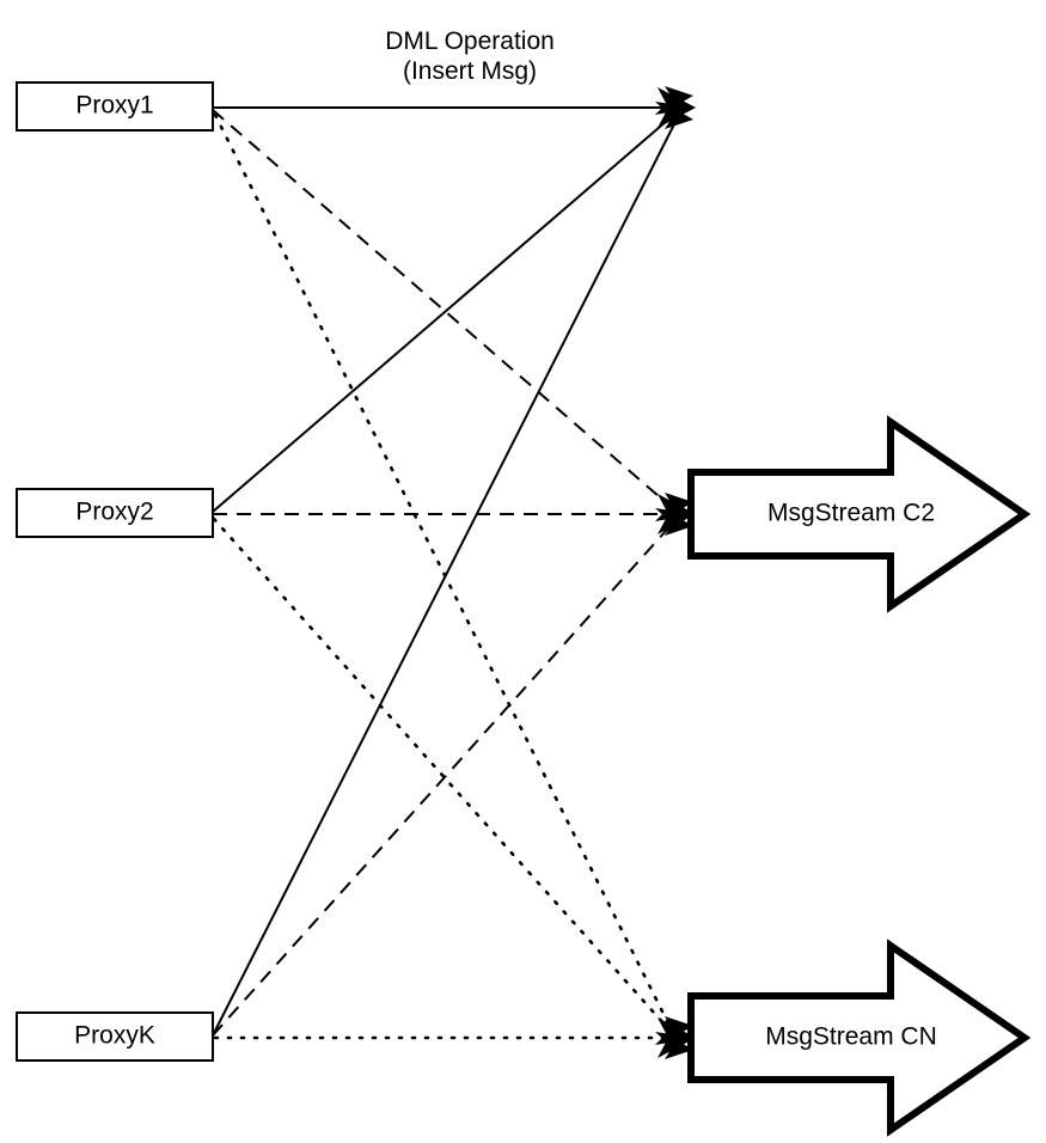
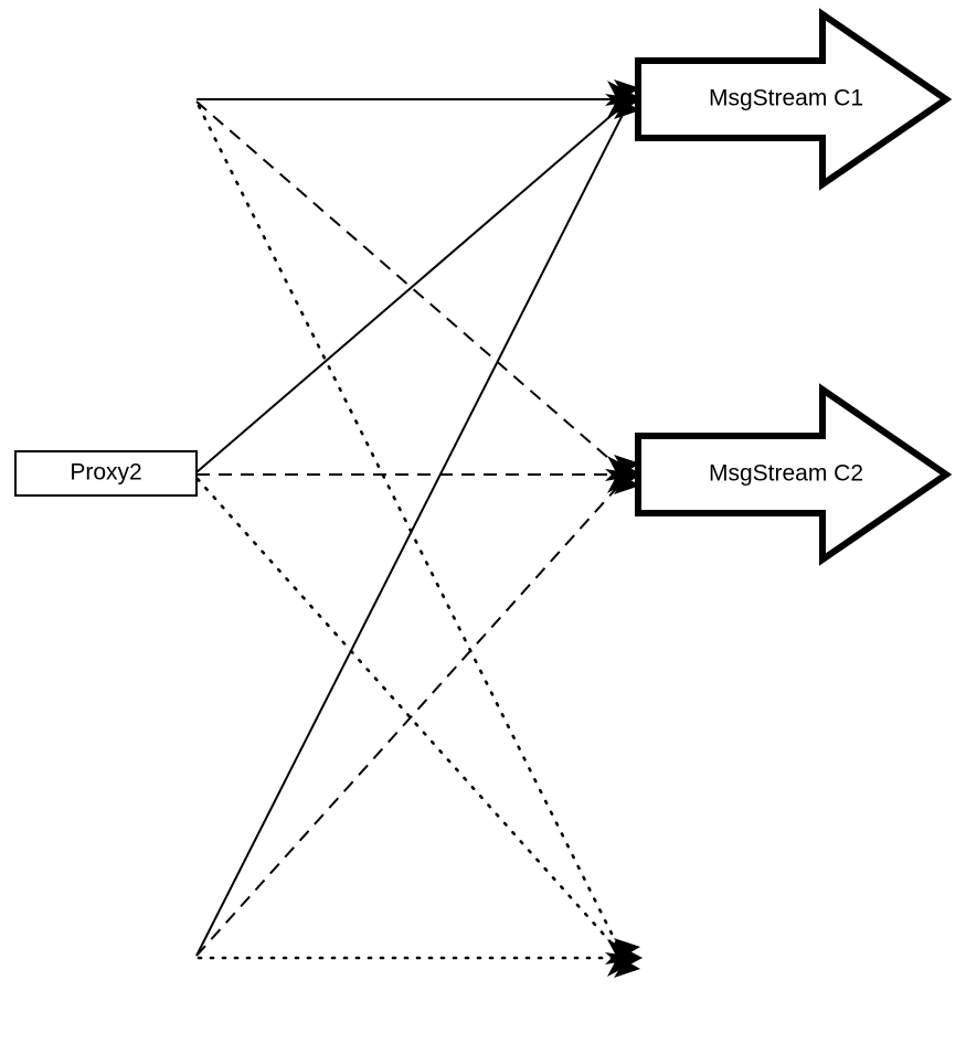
+ MsgStream C1
  MsgStream C2
- MsgStream CN
- Proxy1
  Proxy2
- ProxyK
- DML Operation
- (Insert Msg)
